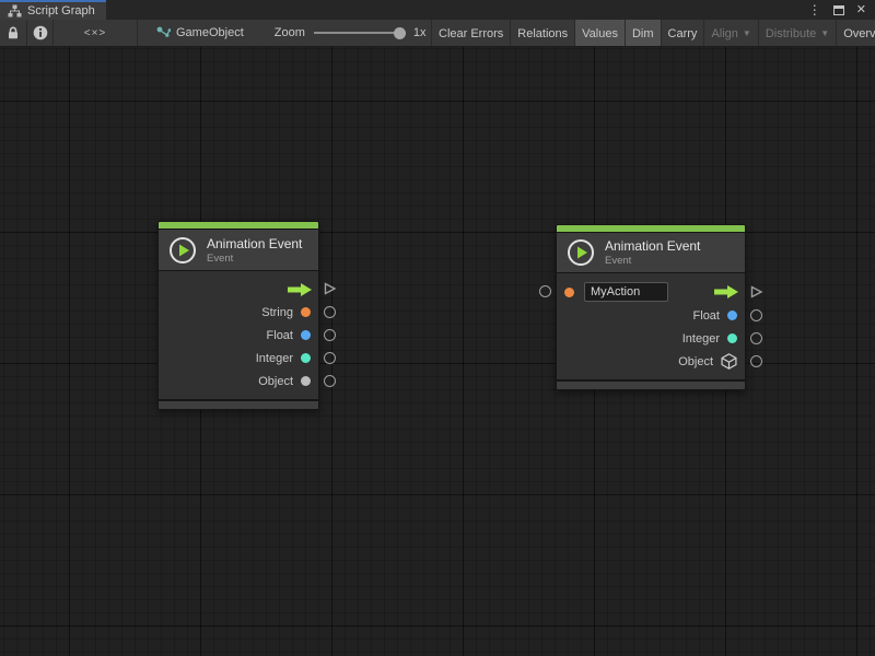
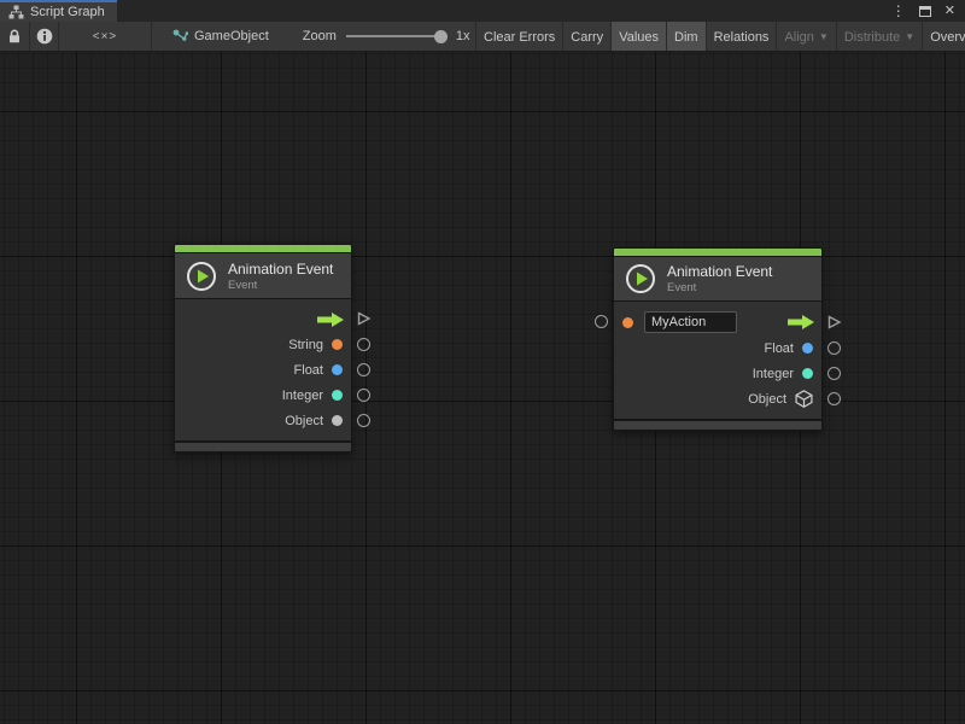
  Script Graph
  ⋮
  ✕
  <×>
  GameObject
  Zoom
  1x
  Clear Errors
- Relations
+ Carry
  Values
  Dim
- Carry
+ Relations
  Align
  ▼
  Distribute
  ▼
  Overv
  Animation Event
  Event
  String
  Float
  Integer
  Object
  Animation Event
  Event
  MyAction
  Float
  Integer
  Object
